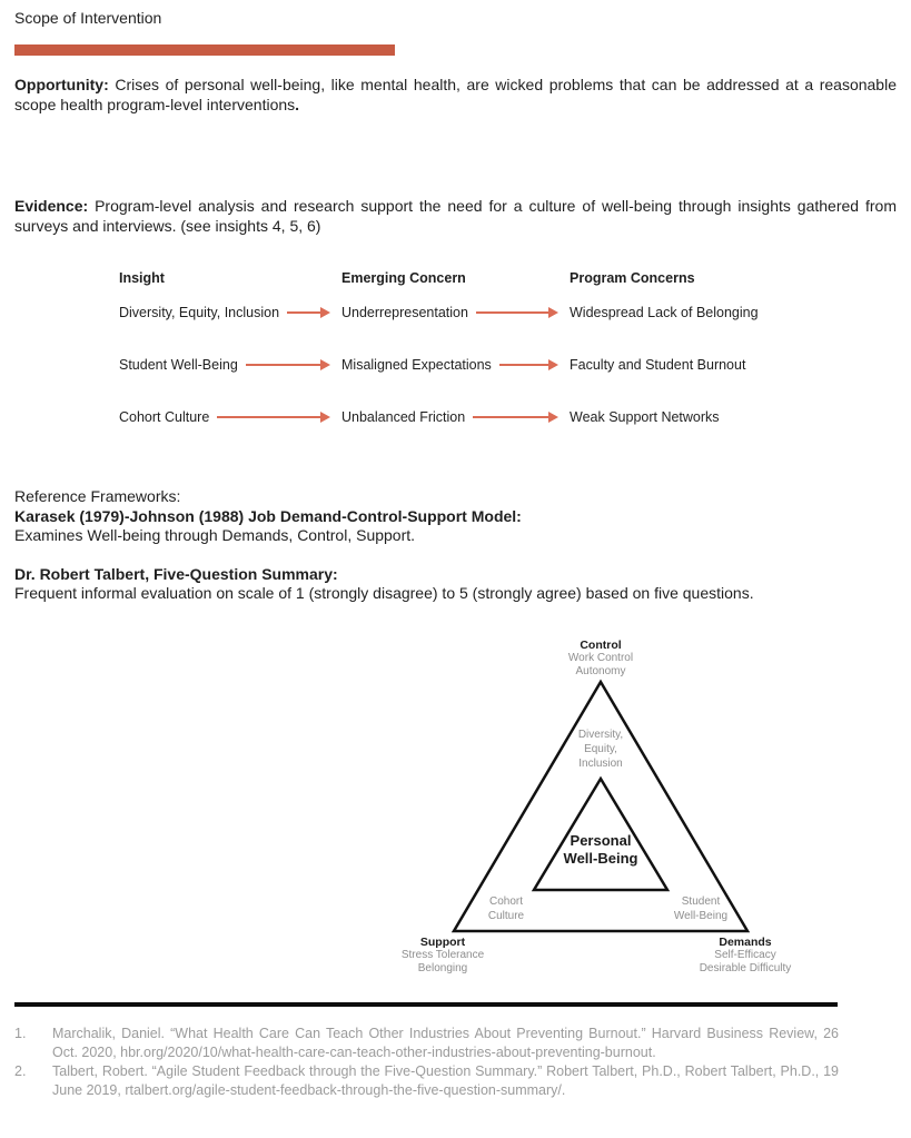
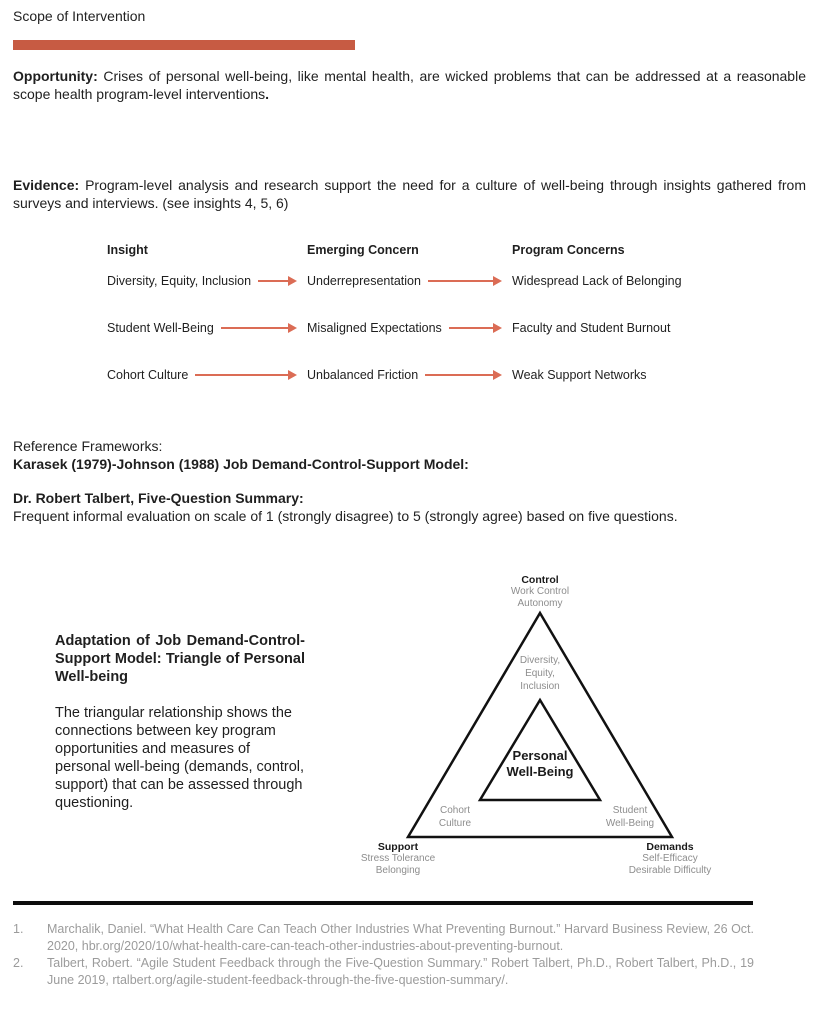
  Scope of Intervention
  Opportunity: Crises of personal well-being, like mental health, are wicked problems that can be addressed at a reasonable scope health program-level interventions.
  Evidence: Program-level analysis and research support the need for a culture of well-being through insights gathered from surveys and interviews. (see insights 4, 5, 6)
  Insight
  Emerging Concern
  Program Concerns
  Diversity, Equity, Inclusion
  Underrepresentation
  Widespread Lack of Belonging
  Student Well-Being
  Misaligned Expectations
  Faculty and Student Burnout
  Cohort Culture
  Unbalanced Friction
  Weak Support Networks
  Reference Frameworks:
  Karasek (1979)-Johnson (1988) Job Demand-Control-Support Model:
- Examines Well-being through Demands, Control, Support.
  Dr. Robert Talbert, Five-Question Summary:
  Frequent informal evaluation on scale of 1 (strongly disagree) to 5 (strongly agree) based on five questions.
+ Adaptation of Job Demand-Control-Support Model: Triangle of Personal Well-being
+ The triangular relationship shows the connections between key program opportunities and measures of personal well-being (demands, control, support) that can be assessed through questioning.
  Control
  Work Control
  Autonomy
  Diversity,
  Equity,
  Inclusion
  Personal
  Well-Being
  Cohort
  Culture
  Student
  Well-Being
  Support
  Stress Tolerance
  Belonging
  Demands
  Self-Efficacy
  Desirable Difficulty
  1.
- Marchalik, Daniel. “What Health Care Can Teach Other Industries About Preventing Burnout.” Harvard Business Review, 26 Oct. 2020, hbr.org/2020/10/what-health-care-can-teach-other-industries-about-preventing-burnout.
+ Marchalik, Daniel. “What Health Care Can Teach Other Industries What Preventing Burnout.” Harvard Business Review, 26 Oct. 2020, hbr.org/2020/10/what-health-care-can-teach-other-industries-about-preventing-burnout.
  2.
  Talbert, Robert. “Agile Student Feedback through the Five-Question Summary.” Robert Talbert, Ph.D., Robert Talbert, Ph.D., 19 June 2019, rtalbert.org/agile-student-feedback-through-the-five-question-summary/.
